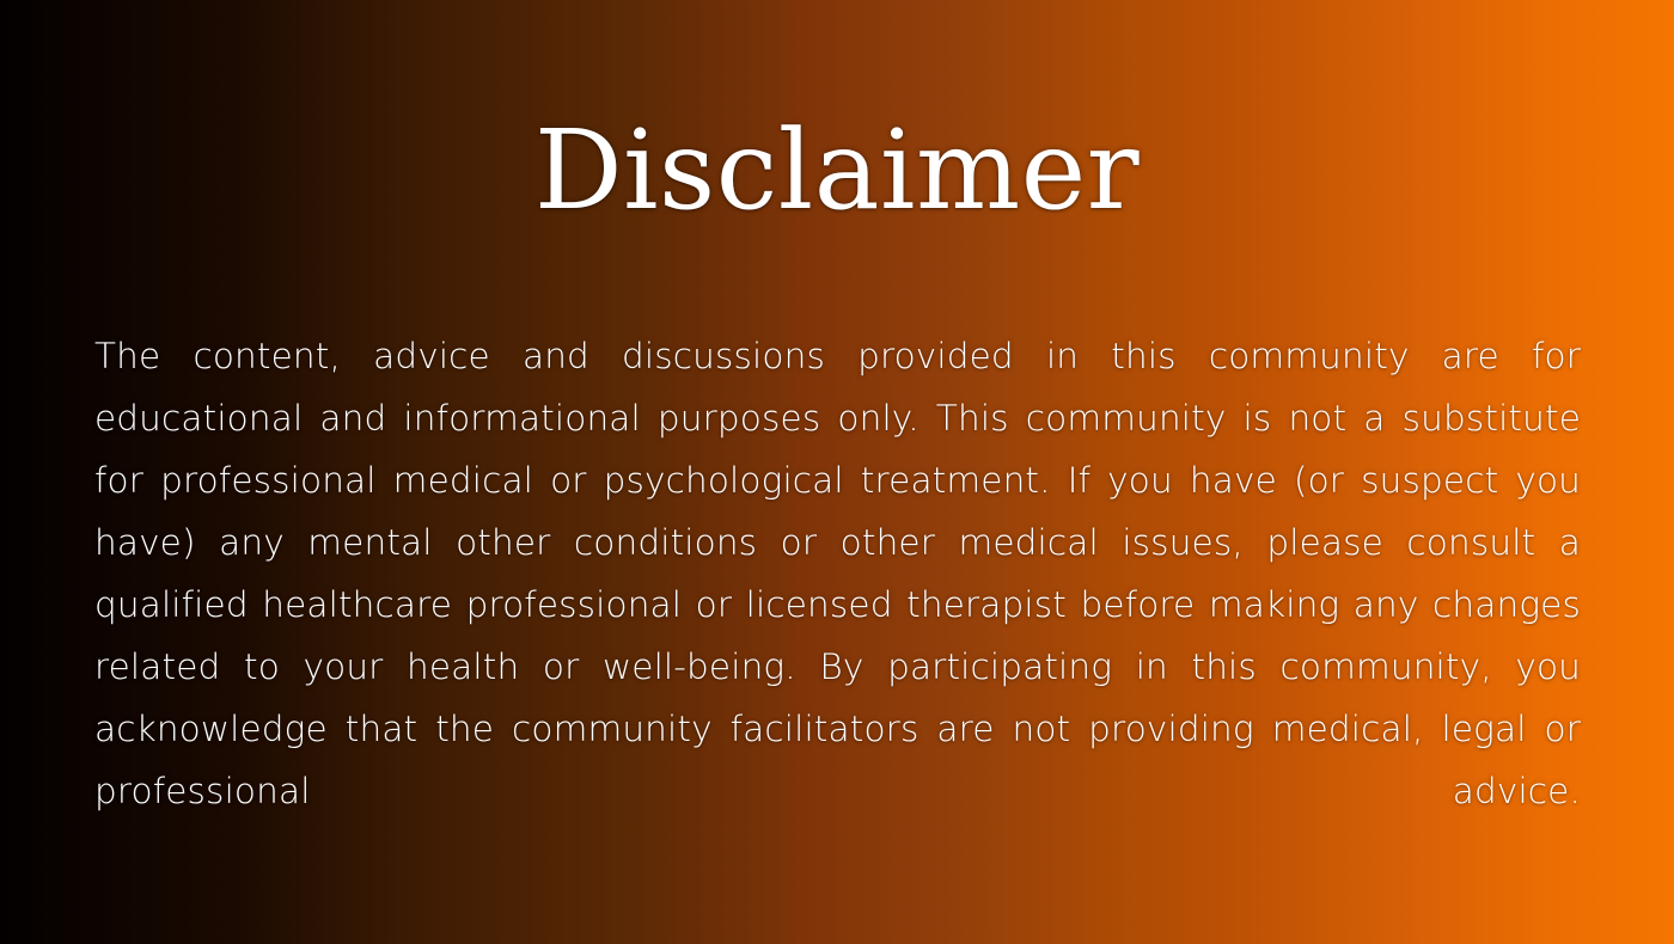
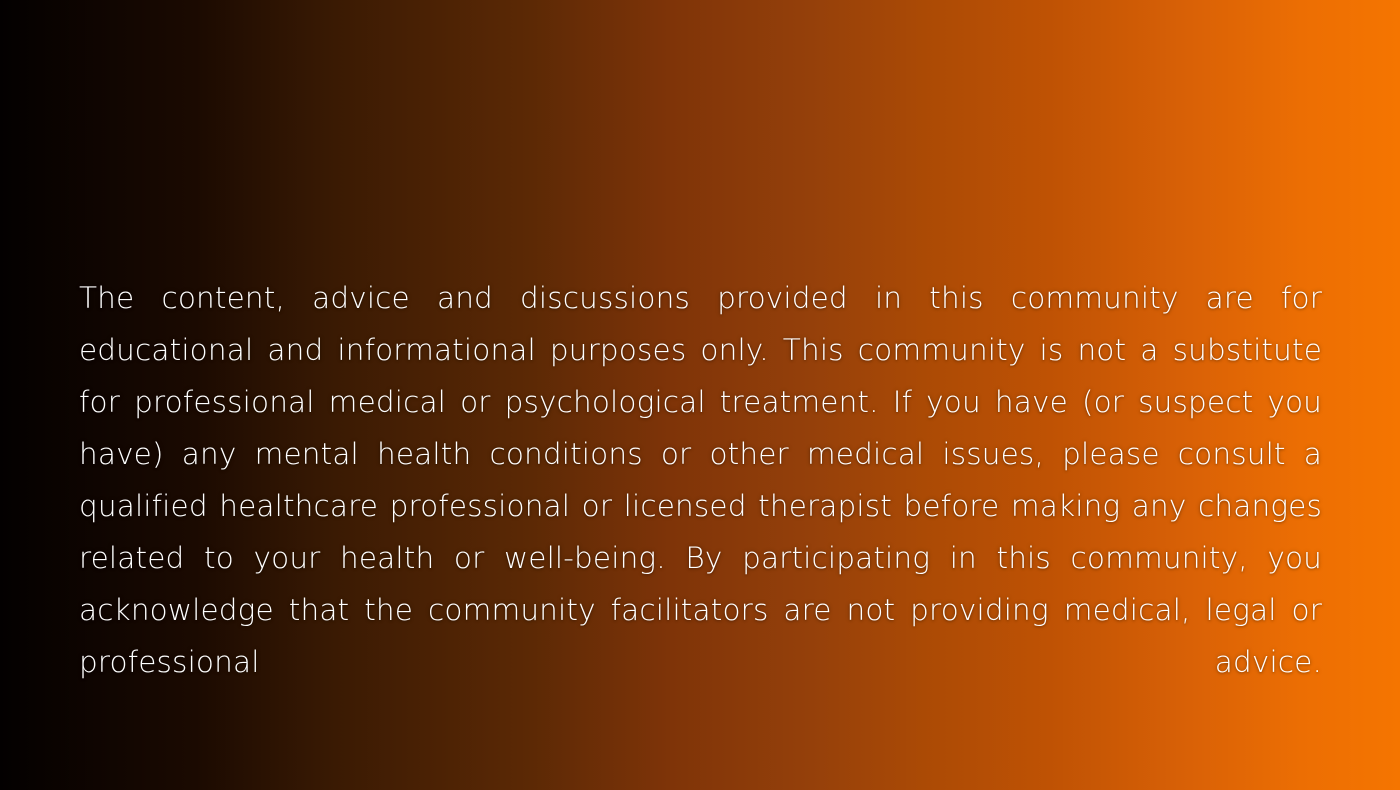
- Disclaimer
- The content, advice and discussions provided in this community are for educational and informational purposes only. This community is not a substitute for professional medical or psychological treatment. If you have (or suspect you have) any mental other conditions or other medical issues, please consult a qualified healthcare professional or licensed therapist before making any changes related to your health or well-being. By participating in this community, you acknowledge that the community facilitators are not providing medical, legal or professional advice.
+ The content, advice and discussions provided in this community are for educational and informational purposes only. This community is not a substitute for professional medical or psychological treatment. If you have (or suspect you have) any mental health conditions or other medical issues, please consult a qualified healthcare professional or licensed therapist before making any changes related to your health or well-being. By participating in this community, you acknowledge that the community facilitators are not providing medical, legal or professional advice.
